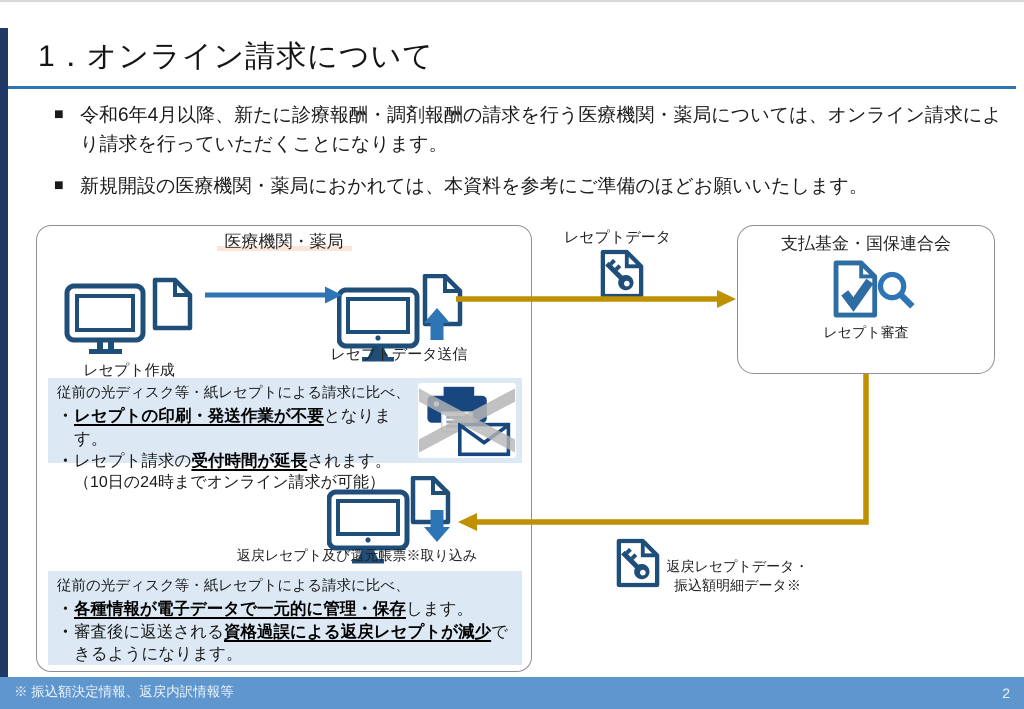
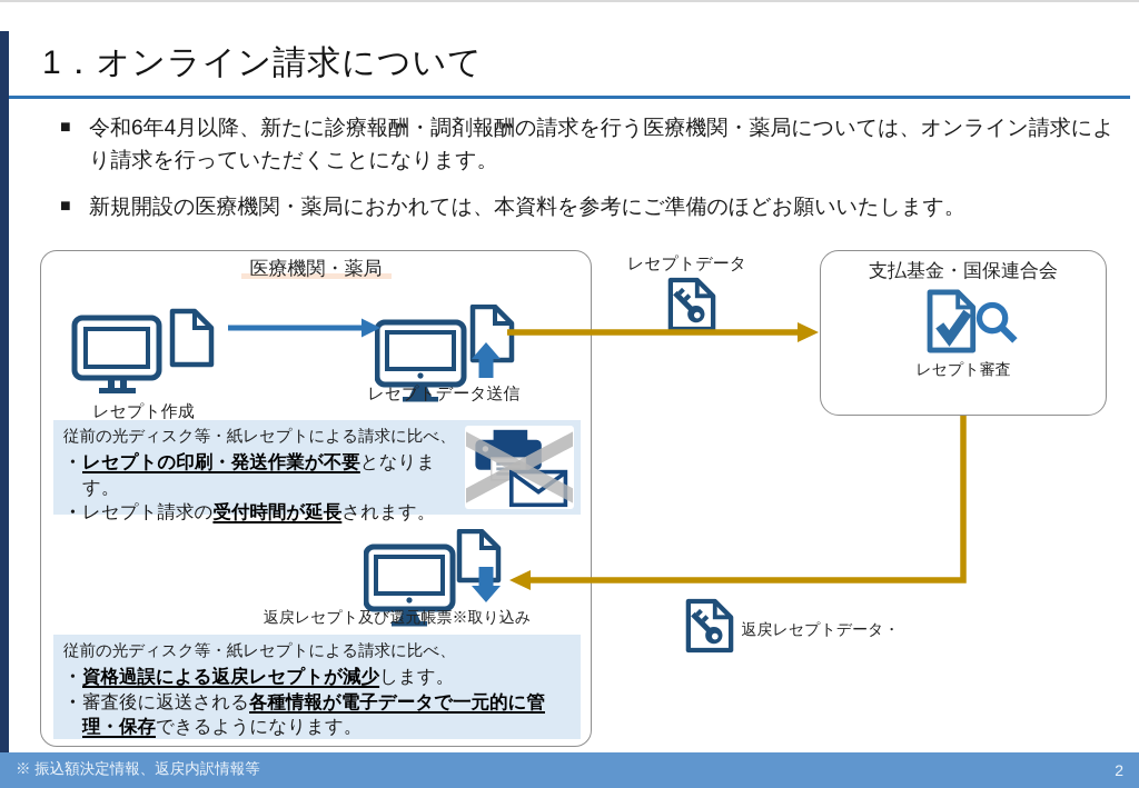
  1．オンライン請求について
  ■
  令和6年4月以降、新たに診療報酬・調剤報酬の請求を行う医療機関・薬局については、オンライン請求により請求を行っていただくことになります。
  ■
  新規開設の医療機関・薬局におかれては、本資料を参考にご準備のほどお願いいたします。
  医療機関・薬局
  レセプト作成
  レセプトデータ送信
  従前の光ディスク等・紙レセプトによる請求に比べ、
  ・
  レセプトの印刷・発送作業が不要となります。
  ・
  レセプト請求の受付時間が延長されます。
- （10日の24時までオンライン請求が可能）
  返戻レセプト及び還元帳票※取り込み
  従前の光ディスク等・紙レセプトによる請求に比べ、
  ・
- 各種情報が電子データで一元的に管理・保存します。
+ 資格過誤による返戻レセプトが減少します。
  ・
- 審査後に返送される資格過誤による返戻レセプトが減少できるようになります。
+ 審査後に返送される各種情報が電子データで一元的に管理・保存できるようになります。
  支払基金・国保連合会
  レセプト審査
  レセプトデータ
  返戻レセプトデータ・
- 振込額明細データ※
  ※ 振込額決定情報、返戻内訳情報等
  2
